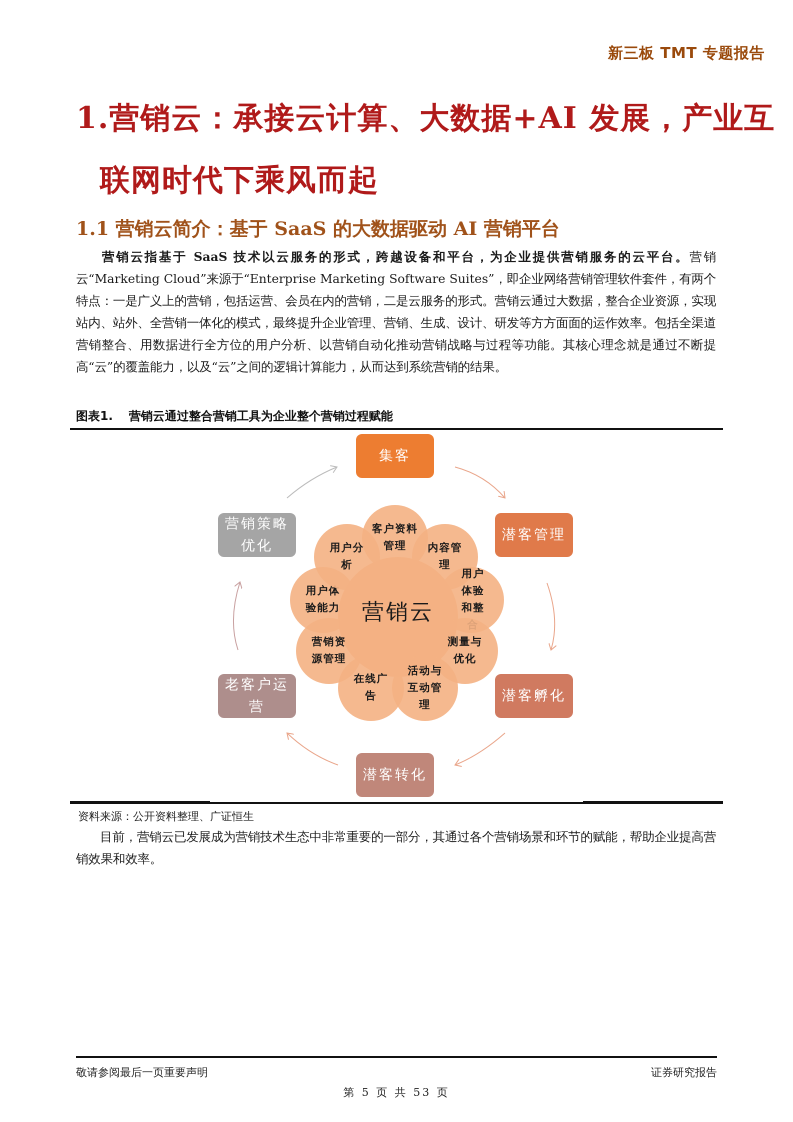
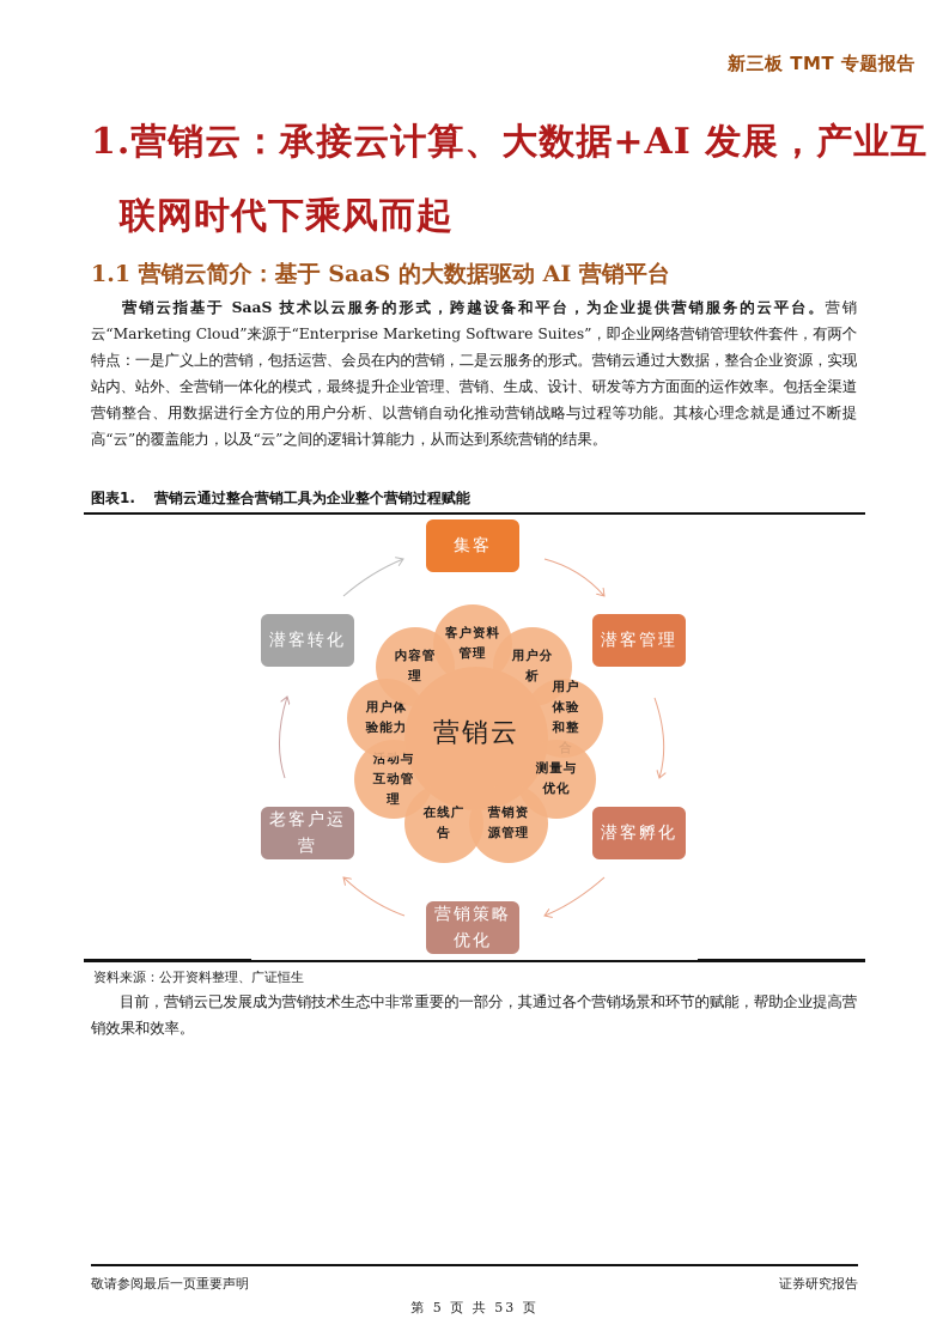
  新三板 TMT 专题报告
  1.营销云：承接云计算、大数据+AI 发展，产业互
  联网时代下乘风而起
  1.1 营销云简介：基于 SaaS 的大数据驱动 AI 营销平台
  营销云指基于 SaaS 技术以云服务的形式，跨越设备和平台，为企业提供营销服务的云平台。营销云“Marketing Cloud”来源于“Enterprise Marketing Software Suites”，即企业网络营销管理软件套件，有两个特点：一是广义上的营销，包括运营、会员在内的营销，二是云服务的形式。营销云通过大数据，整合企业资源，实现站内、站外、全营销一体化的模式，最终提升企业管理、营销、生成、设计、研发等方方面面的运作效率。包括全渠道营销整合、用数据进行全方位的用户分析、以营销自动化推动营销战略与过程等功能。其核心理念就是通过不断提高“云”的覆盖能力，以及“云”之间的逻辑计算能力，从而达到系统营销的结果。
  图表1. 营销云通过整合营销工具为企业整个营销过程赋能
  集客
  潜客管理
  潜客孵化
- 潜客转化
+ 营销策略优化
  老客户运营
- 营销策略优化
+ 潜客转化
  客户资料管理
- 内容管理
+ 用户分析
  用户体验和整
  测量与优化
- 活动与互动管理
+ 营销资源管理
  在线广告
- 营销资源管理
+ 活动与互动管理
  用户体验能力
- 用户分析
+ 内容管理
  营销云
  资料来源：公开资料整理、广证恒生
  目前，营销云已发展成为营销技术生态中非常重要的一部分，其通过各个营销场景和环节的赋能，帮助企业提高营销效果和效率。
  敬请参阅最后一页重要声明
  证券研究报告
  第 5 页 共 53 页
